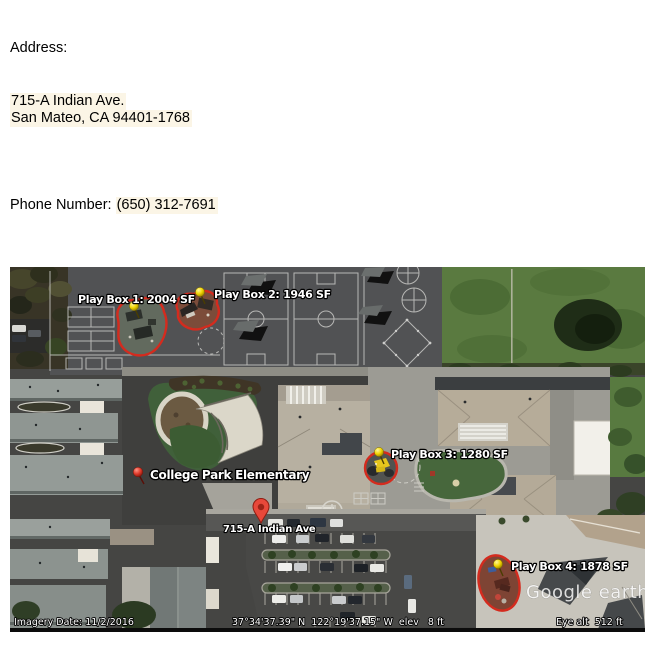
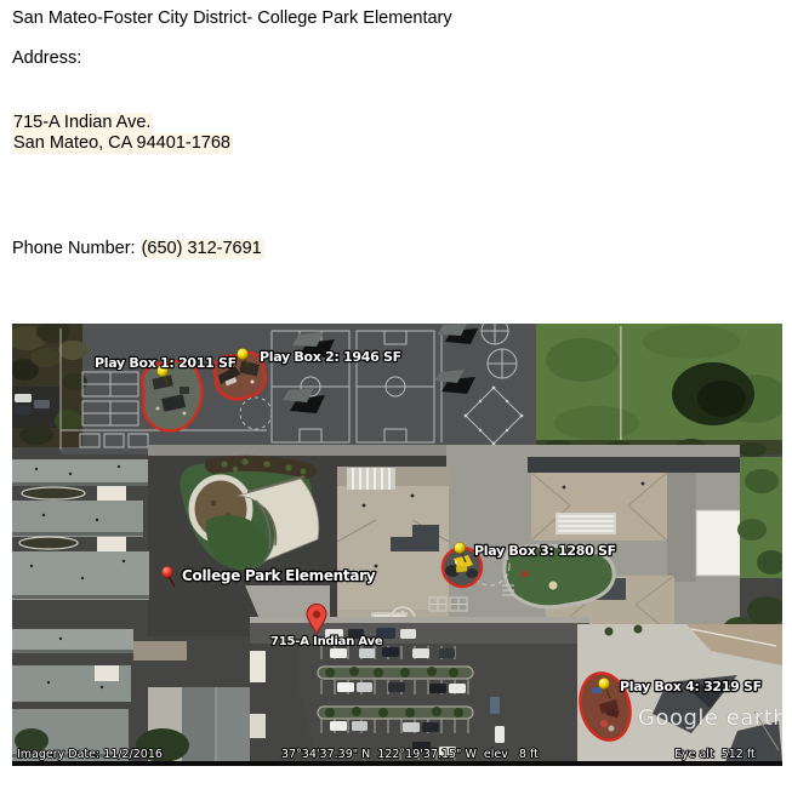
+ San Mateo-Foster City District- College Park Elementary
  Address:
  715-A Indian Ave.
  San Mateo, CA 94401-1768
  Phone Number: (650) 312-7691
- Play Box 1: 2004 SF
+ Play Box 1: 2011 SF
  Play Box 2: 1946 SF
  Play Box 3: 1280 SF
- Play Box 4: 1878 SF
+ Play Box 4: 3219 SF
  College Park Elementary
  715-A Indian Ave
  Google earth
  Imagery Date: 11/2/2016
  37°34'37.39" N 122°19'37.15" W elev 8 ft
  Eye alt 512 ft
